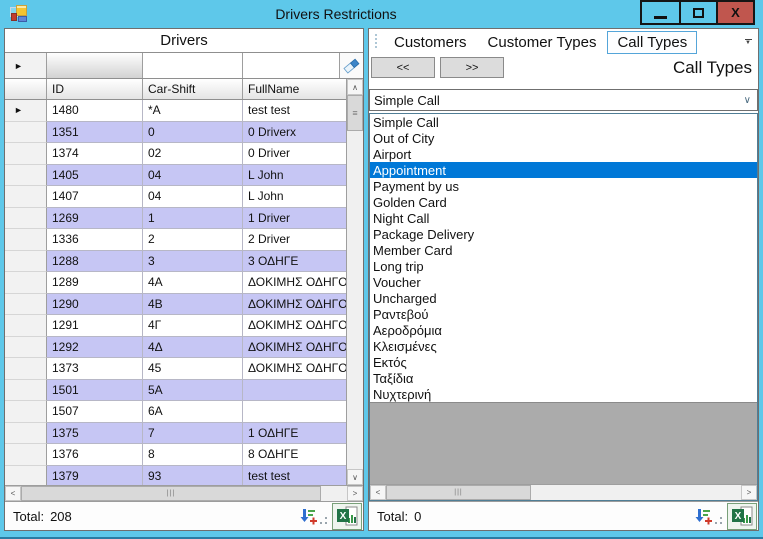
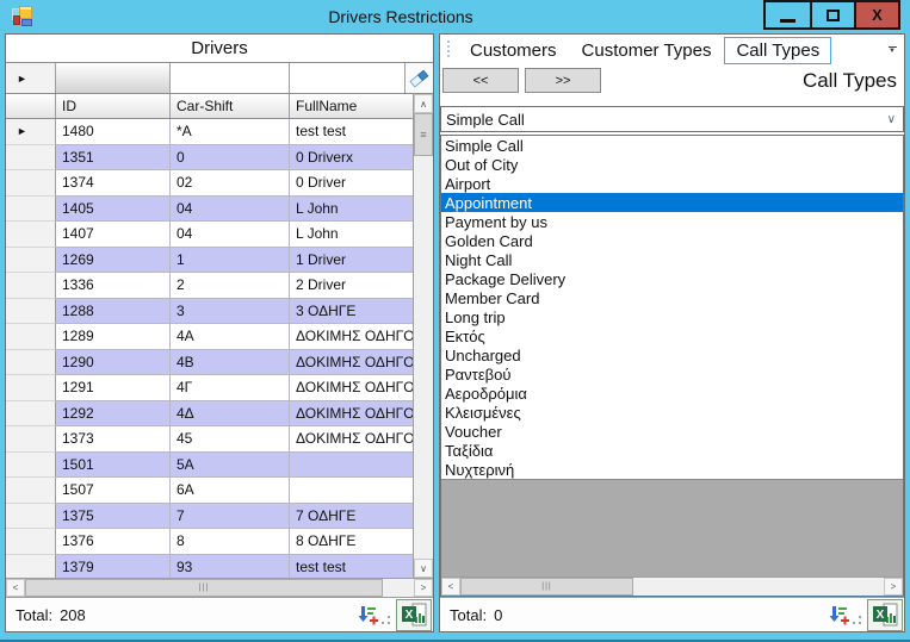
  Drivers Restrictions
  X
  Drivers
  ►
  ID
  Car-Shift
  FullName
  ►
  1480
  *A
  test test
  1351
  0
  0 Driverx
  1374
  02
  0 Driver
  1405
  04
  L John
  1407
  04
  L John
  1269
  1
  1 Driver
  1336
  2
  2 Driver
  1288
  3
  3 ΟΔΗΓΕ
  1289
  4A
  ΔΟΚΙΜΗΣ ΟΔΗΓΟ
  1290
  4B
  ΔΟΚΙΜΗΣ ΟΔΗΓΟ
  1291
  4Γ
  ΔΟΚΙΜΗΣ ΟΔΗΓΟ
  1292
  4Δ
  ΔΟΚΙΜΗΣ ΟΔΗΓΟ
  1373
  45
  ΔΟΚΙΜΗΣ ΟΔΗΓΟ
  1501
  5A
  1507
  6A
  1375
  7
- 1 ΟΔΗΓΕ
+ 7 ΟΔΗΓΕ
  1376
  8
  8 ΟΔΗΓΕ
  1379
  93
  test test
  ∧
  ≡
  ∨
  <
  >
  Total:
  208
  X
  Customers
  Customer Types
  Call Types
  <<
  >>
  Call Types
  Simple Call
  ∨
  Simple Call
  Out of City
  Airport
  Appointment
  Payment by us
  Golden Card
  Night Call
  Package Delivery
  Member Card
  Long trip
- Voucher
+ Εκτός
  Uncharged
  Ραντεβού
  Αεροδρόμια
  Κλεισμένες
- Εκτός
+ Voucher
  Ταξίδια
  Νυχτερινή
  <
  >
  Total:
  0
  X
